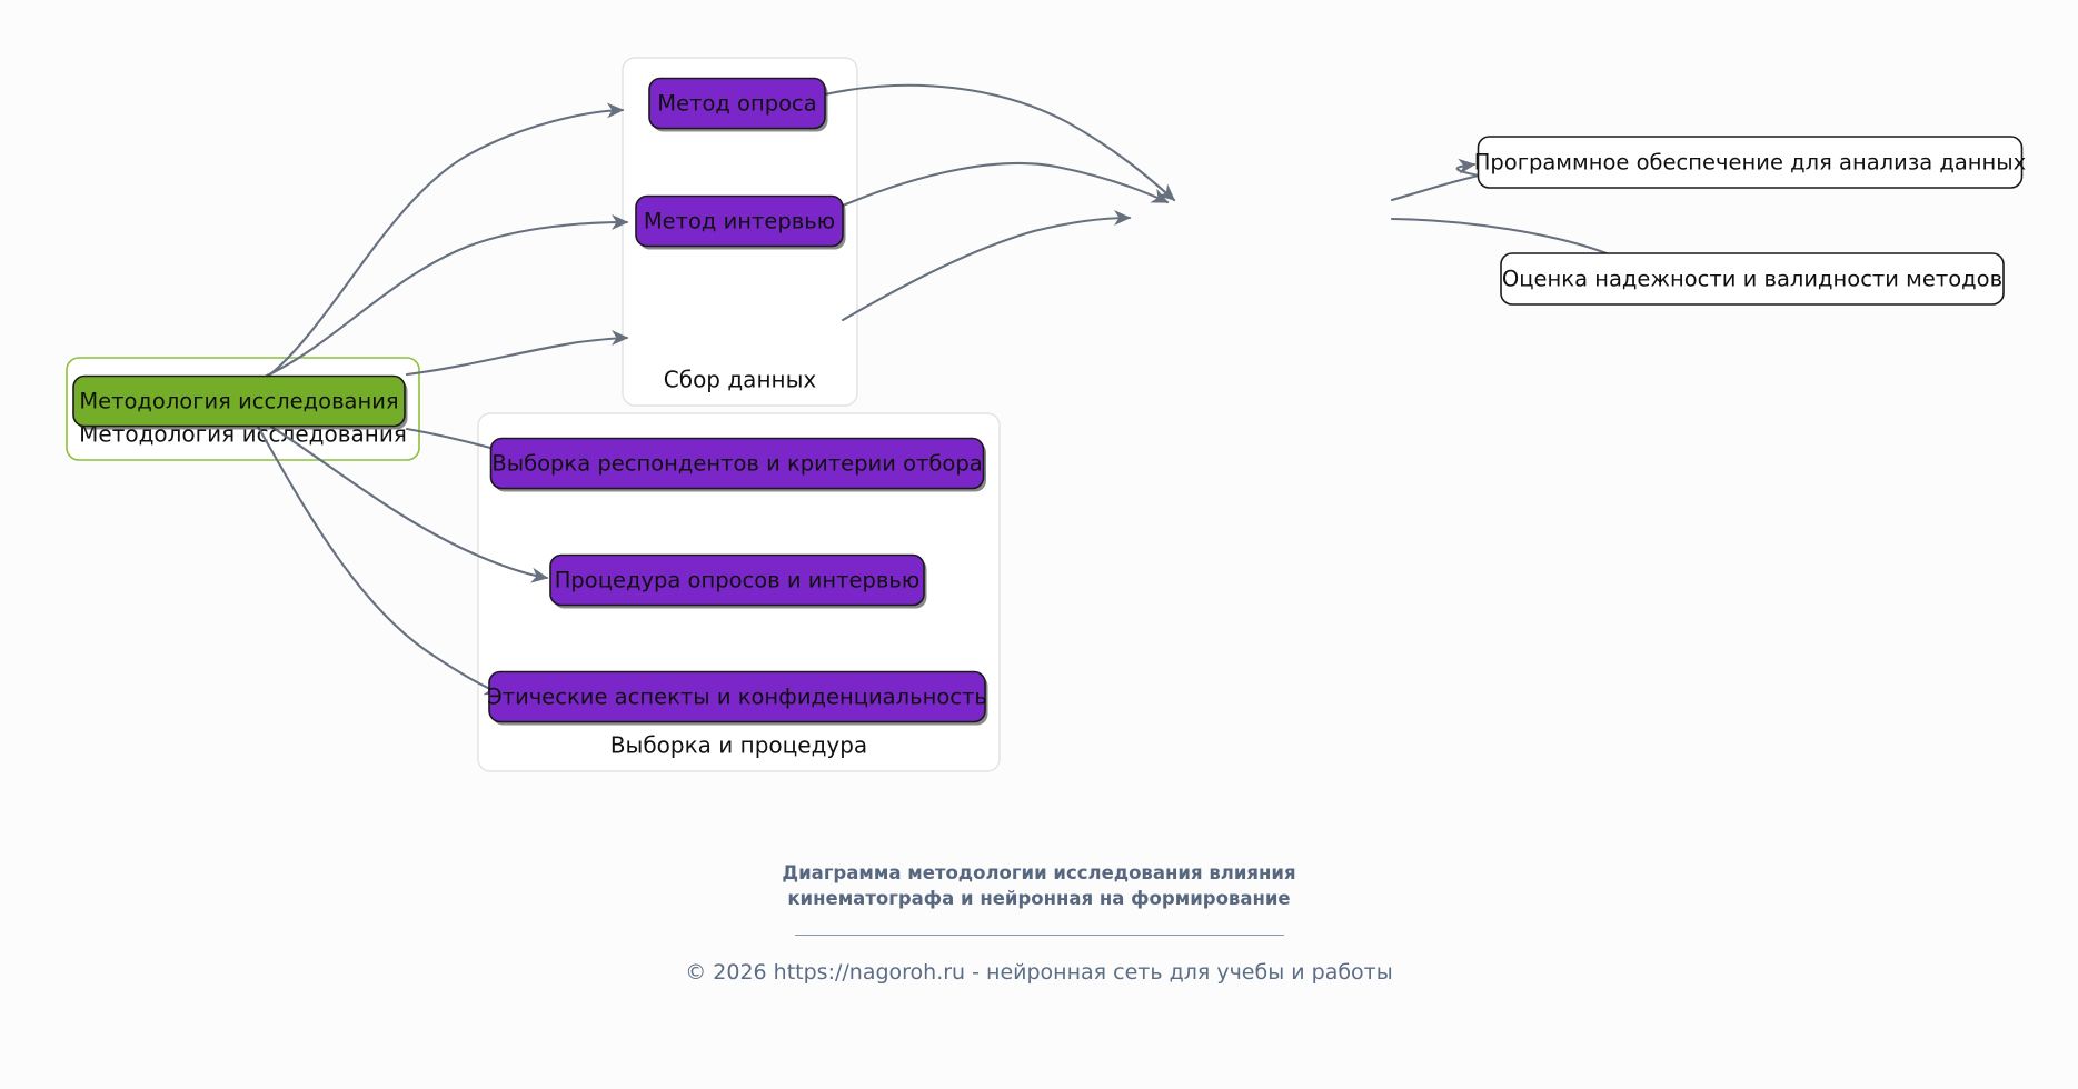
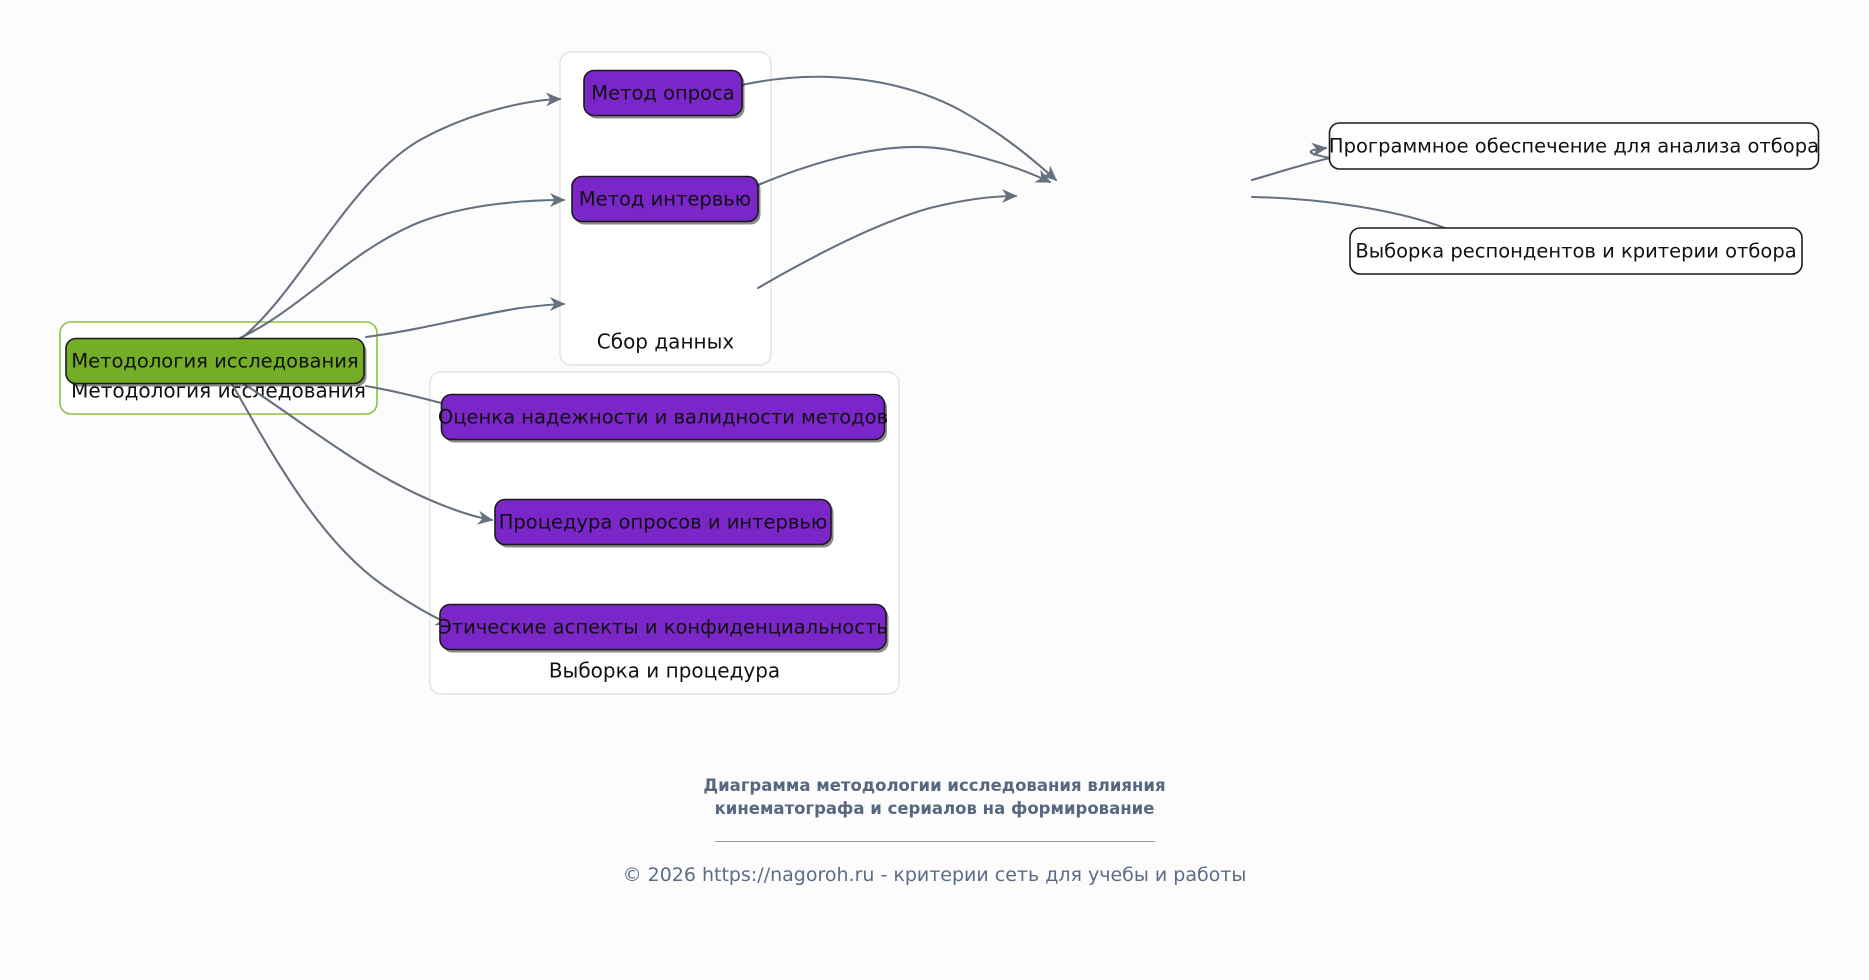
  Методология иследования
  Сбор данных
  Выборка и процедура
  Методология исследования
  Метод опроса
  Метод интервью
- Выборка респондентов и критерии отбора
+ Оценка надежности и валидности методов
  Процедура опросов и интервью
  Этические аспекты и конфиденциальность
- Программное обеспечение для анализа данных
+ Программное обеспечение для анализа отбора
- Оценка надежности и валидности методов
+ Выборка респондентов и критерии отбора
  Диаграмма методологии исследования влияния
- кинематографа и нейронная на формирование
+ кинематографа и сериалов на формирование
- © 2026 https://nagoroh.ru - нейронная сеть для учебы и работы
+ © 2026 https://nagoroh.ru - критерии сеть для учебы и работы
